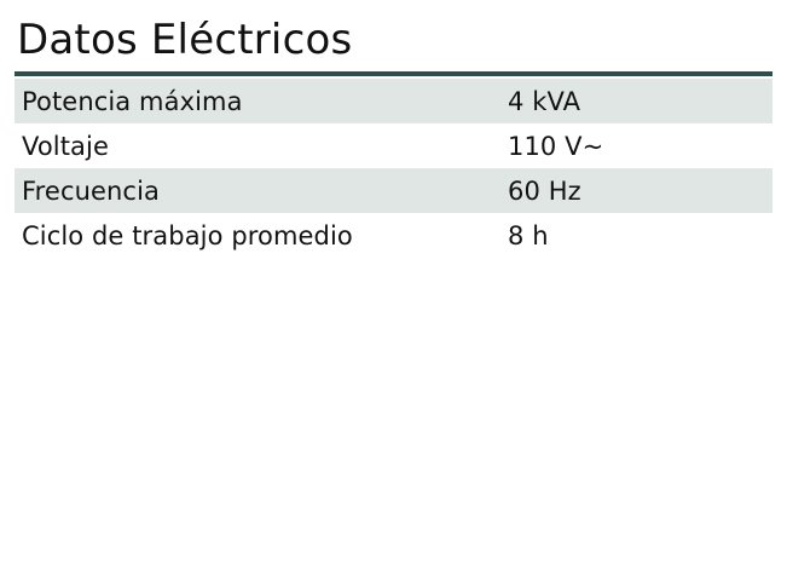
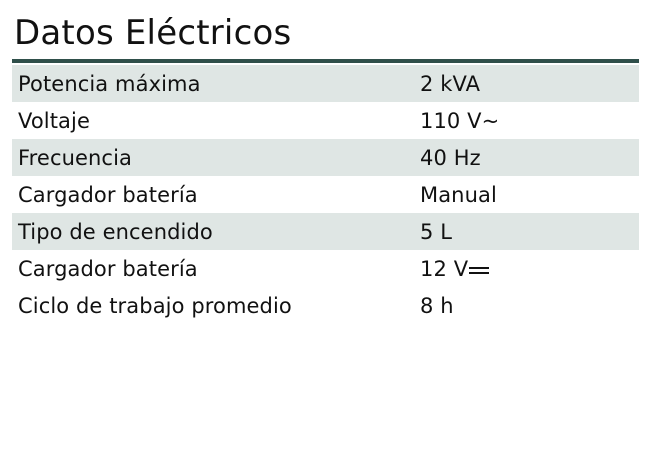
  Datos Eléctricos
- Potencia máxima	4 kVA
+ Potencia máxima	2 kVA
  Voltaje	110 V~
- Frecuencia	60 Hz
+ Frecuencia	40 Hz
+ Cargador batería	Manual
+ Tipo de encendido	5 L
+ Cargador batería	12 V
  Ciclo de trabajo promedio	8 h
